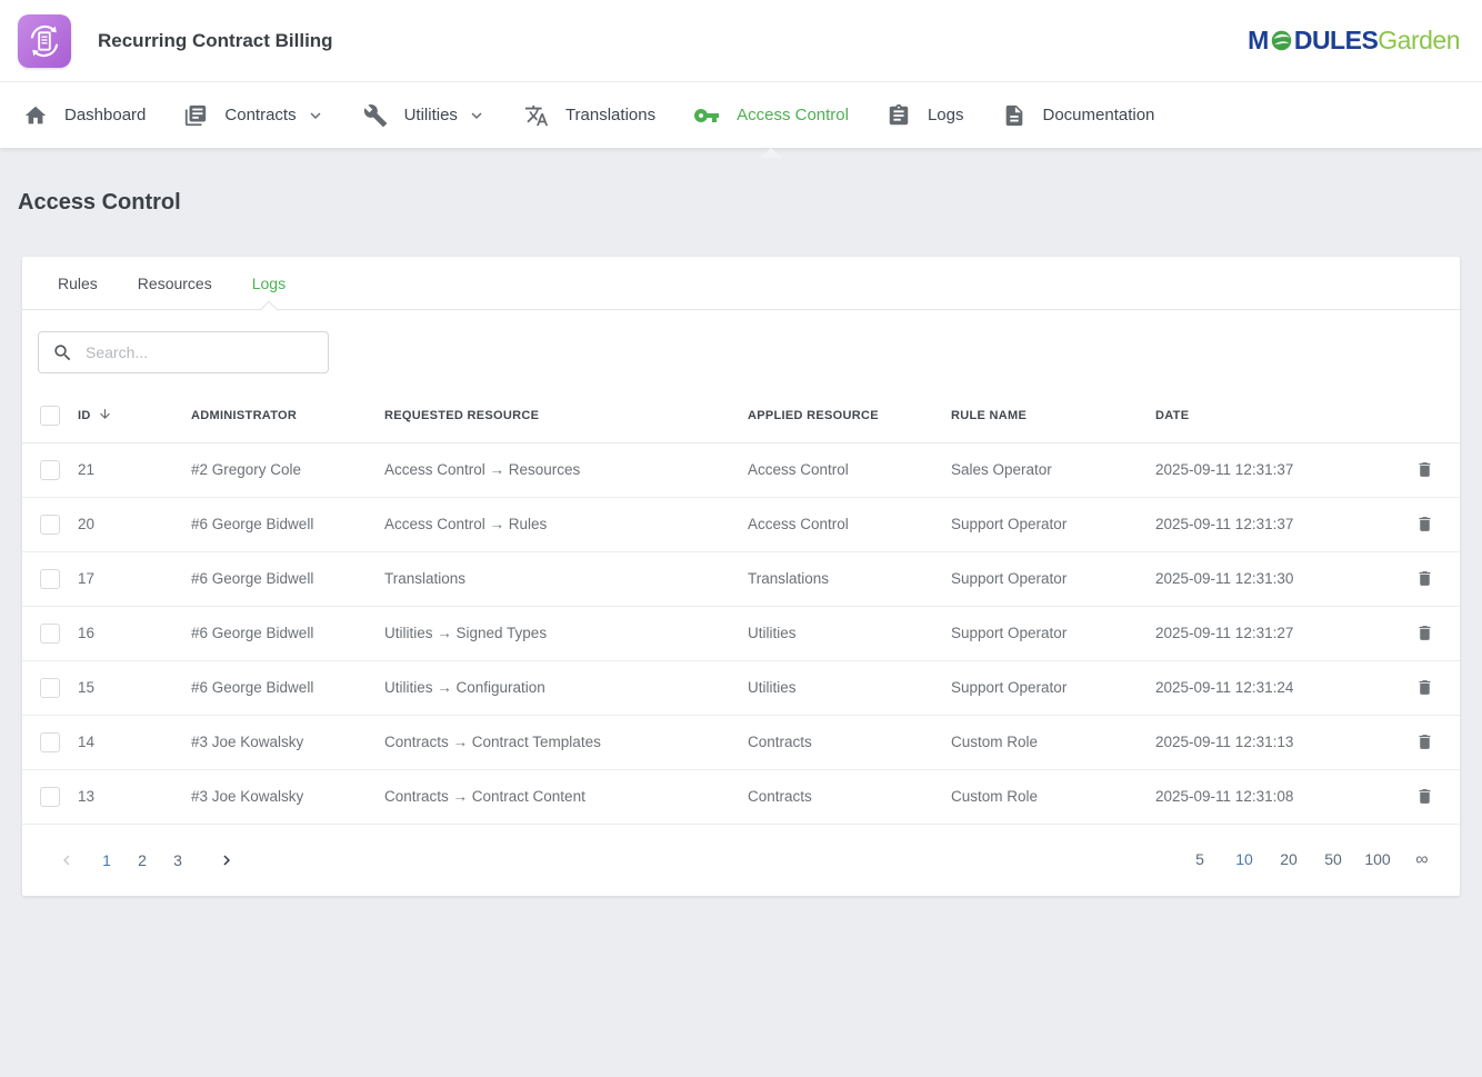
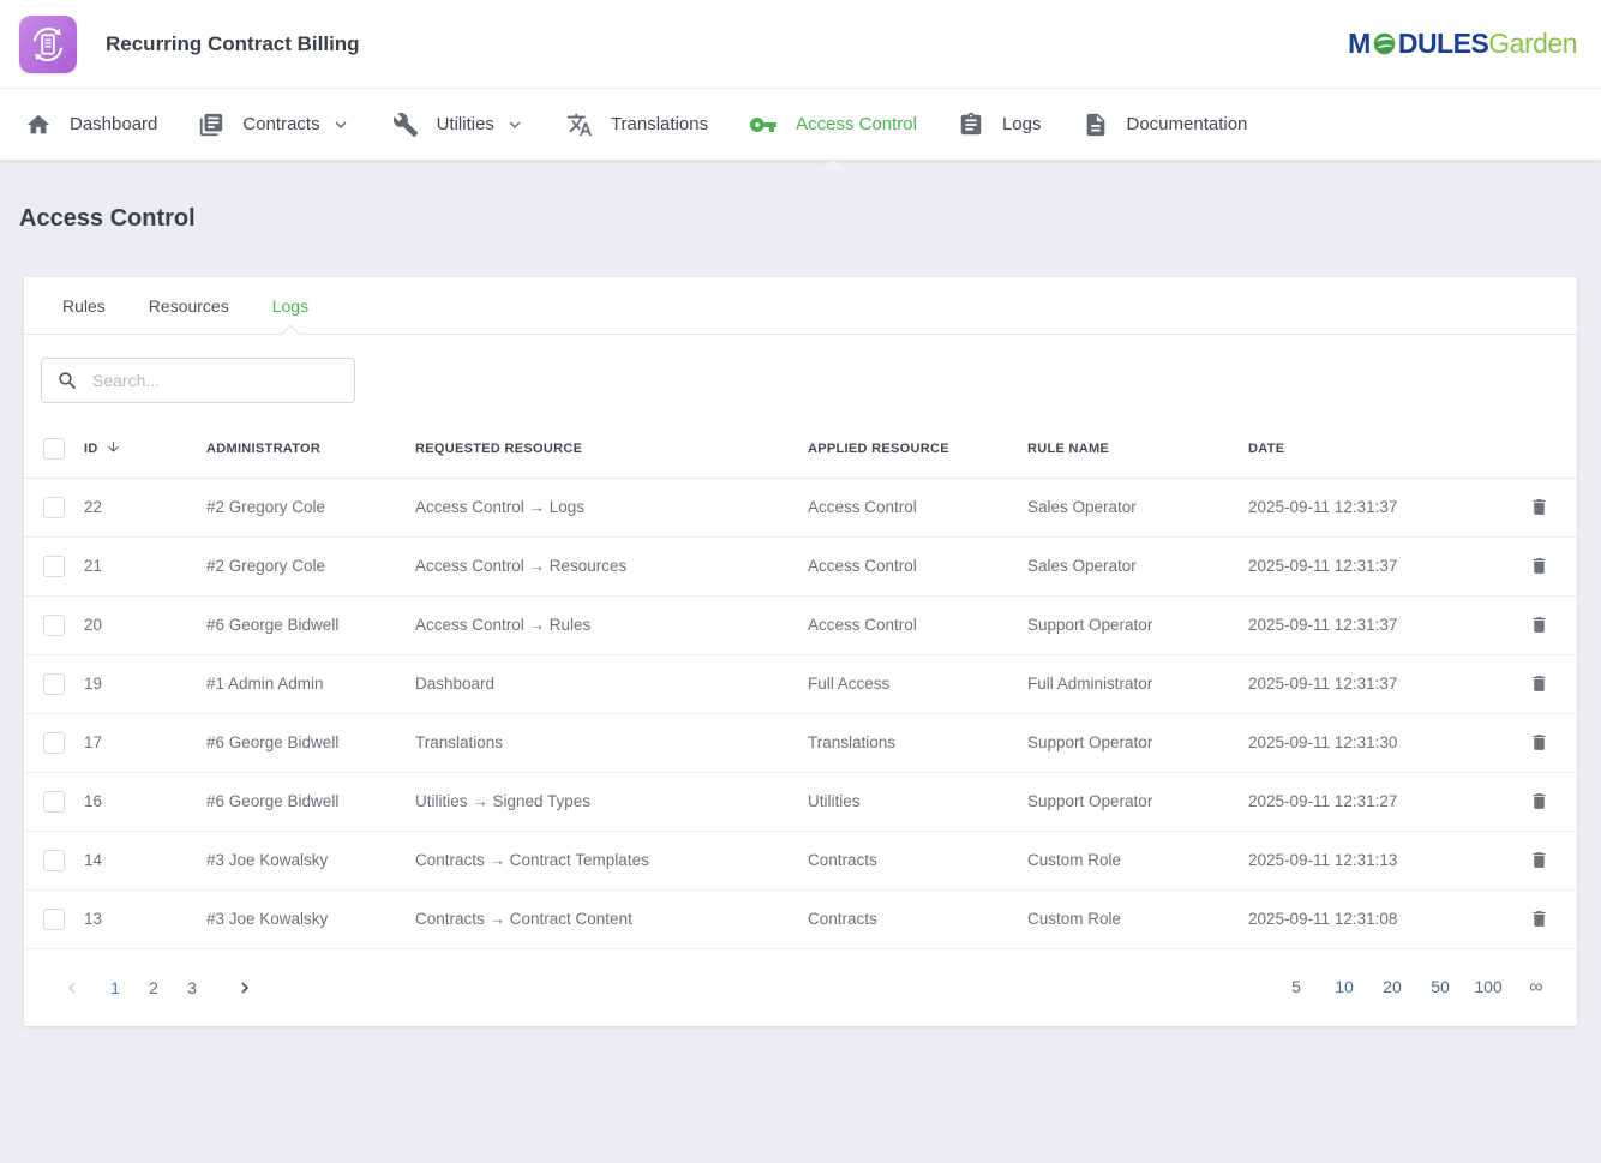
  Recurring Contract Billing
  M
  DULES
  Garden
  Dashboard
  Contracts
  Utilities
  Translations
  Access Control
  Logs
  Documentation
  Access Control
  Rules
  Resources
  Logs
  Search...
  	ID	ADMINISTRATOR	REQUESTED RESOURCE	APPLIED RESOURCE	RULE NAME	DATE
+ 	22	#2 Gregory Cole	Access Control → Logs	Access Control	Sales Operator	2025-09-11 12:31:37
  	21	#2 Gregory Cole	Access Control → Resources	Access Control	Sales Operator	2025-09-11 12:31:37
  	20	#6 George Bidwell	Access Control → Rules	Access Control	Support Operator	2025-09-11 12:31:37
+ 	19	#1 Admin Admin	Dashboard	Full Access	Full Administrator	2025-09-11 12:31:37
  	17	#6 George Bidwell	Translations	Translations	Support Operator	2025-09-11 12:31:30
  	16	#6 George Bidwell	Utilities → Signed Types	Utilities	Support Operator	2025-09-11 12:31:27
- 	15	#6 George Bidwell	Utilities → Configuration	Utilities	Support Operator	2025-09-11 12:31:24
  	14	#3 Joe Kowalsky	Contracts → Contract Templates	Contracts	Custom Role	2025-09-11 12:31:13
  	13	#3 Joe Kowalsky	Contracts → Contract Content	Contracts	Custom Role	2025-09-11 12:31:08
  1
  2
  3
  5
  10
  20
  50
  100
  ∞
